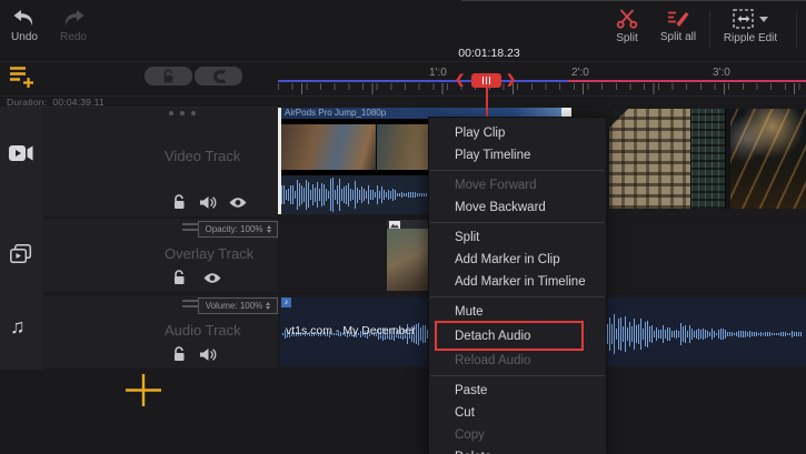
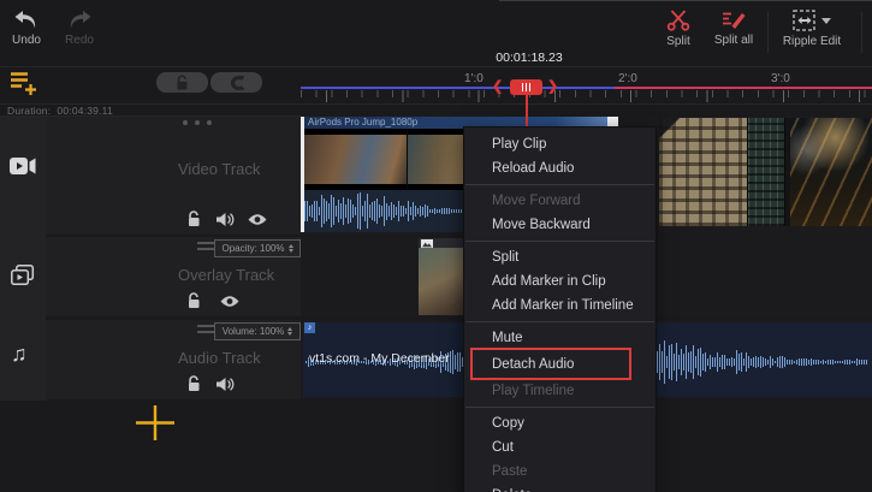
  Undo
  Redo
  Split
  Split all
  Ripple Edit
  00:01:18.23
  1':0
  2':0
  3':0
  ❮
  ❯
  Duration: 00:04:39.11
  Video Track
  Overlay Track
  Opacity: 100%
  Audio Track
  Volume: 100%
  ♫
  AirPods Pro Jump_1080p
  vt1s.com - My December
  Play Clip
- Play Timeline
+ Reload Audio
  Move Forward
  Move Backward
  Split
  Add Marker in Clip
  Add Marker in Timeline
  Mute
  Detach Audio
- Reload Audio
+ Play Timeline
- Paste
+ Copy
  Cut
- Copy
+ Paste
